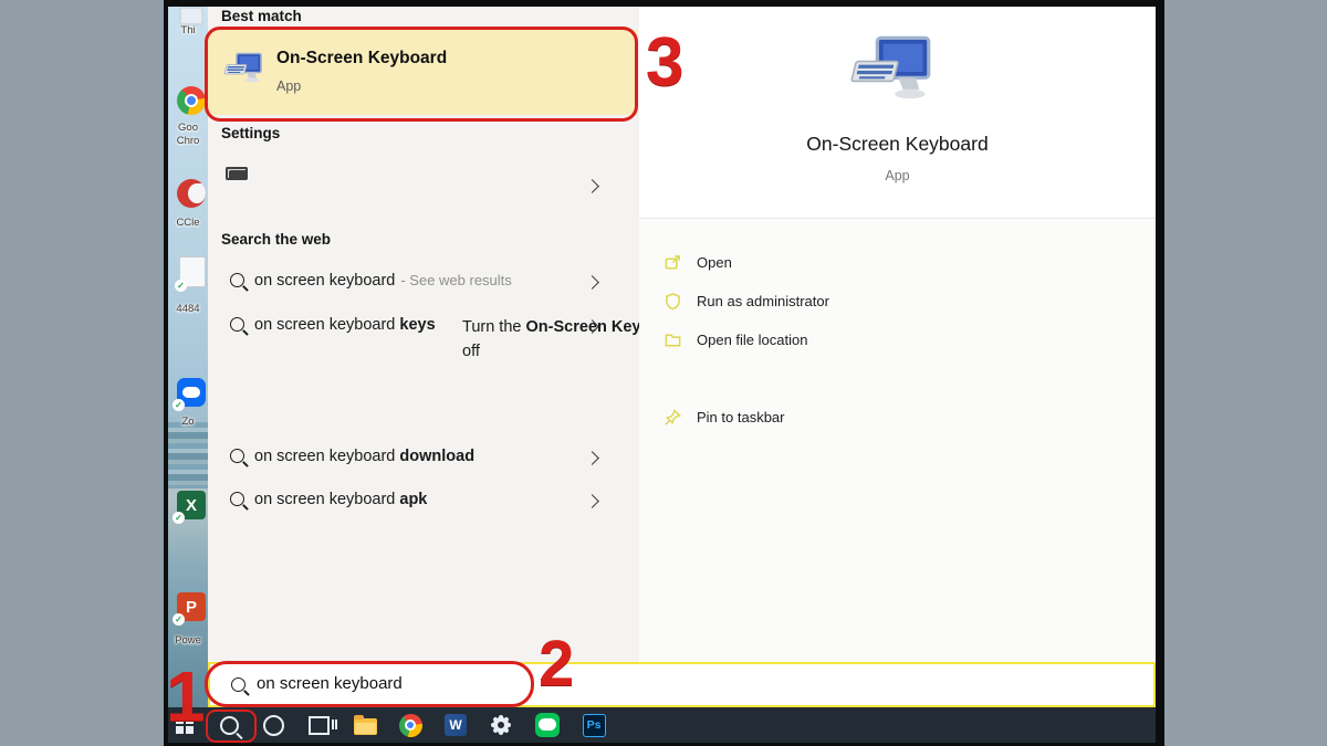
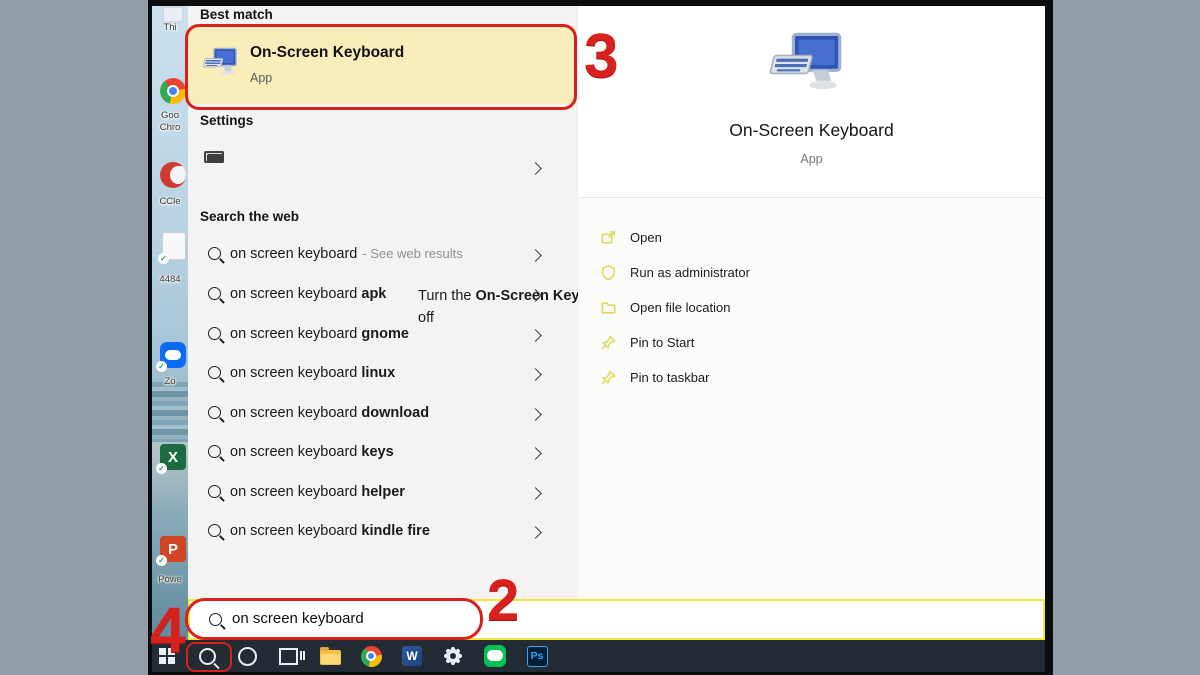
  Thi
  Goo
  Chro
  CCle
  ✓
  4484
  ✓
  Zo
  X
  ✓
  P
  ✓
  Powe
  Best match
  On-Screen Keyboard
  App
  Settings
  Turn the On-Screen Key off
  Search the web
  on screen keyboard - See web results
- on screen keyboard keys
+ on screen keyboard apk
+ on screen keyboard gnome
+ on screen keyboard linux
  on screen keyboard download
- on screen keyboard apk
+ on screen keyboard keys
+ on screen keyboard helper
+ on screen keyboard kindle fire
  On-Screen Keyboard
  App
  Open
  Run as administrator
  Open file location
+ Pin to Start
  Pin to taskbar
  on screen keyboard
  W
  Ps
  3
  2
- 1
+ 4
